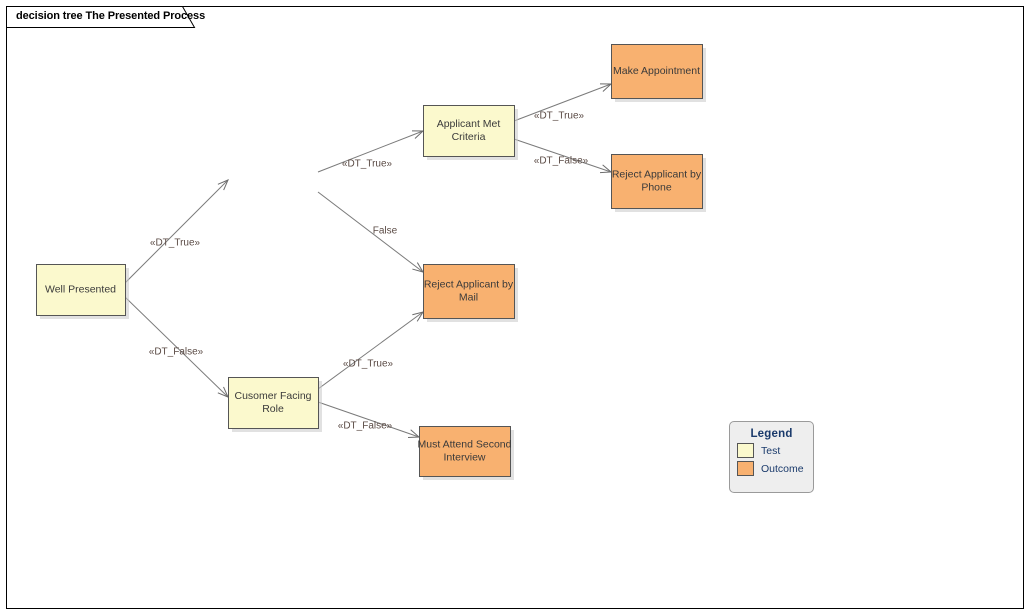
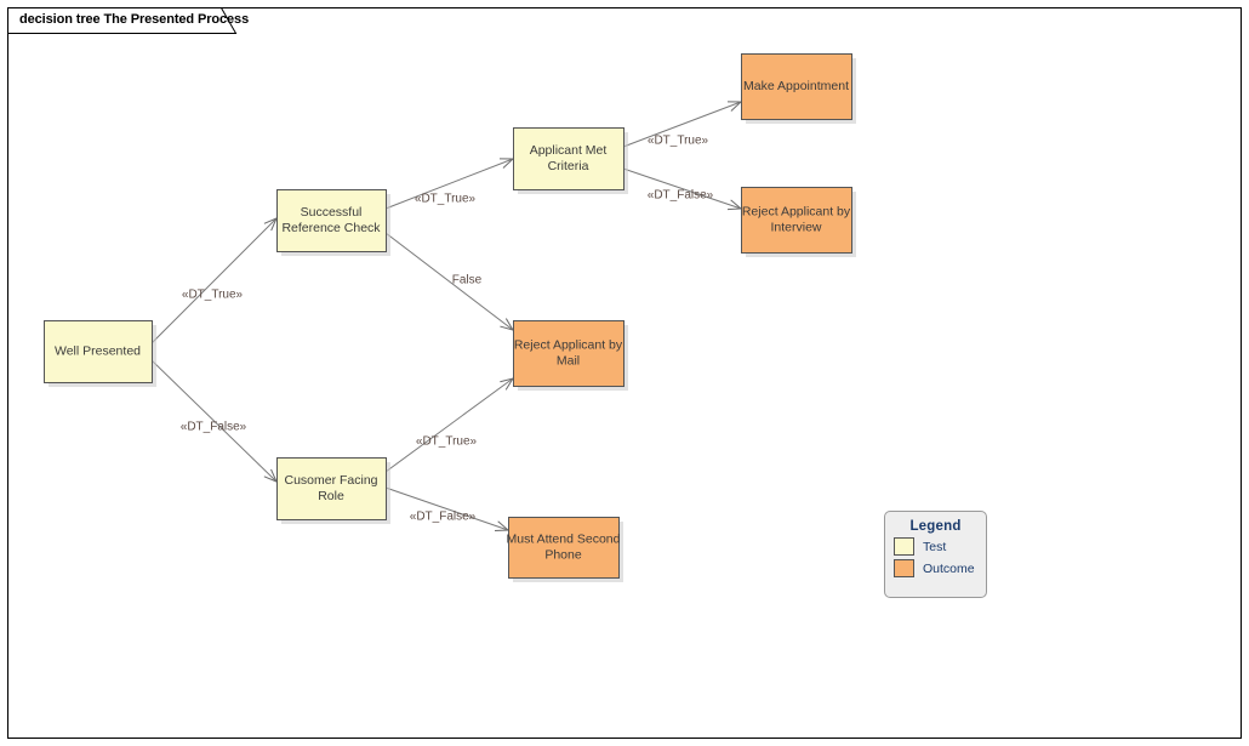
  decision tree The Presented Process
  Well Presented
+ Successful
+ Reference Check
  Applicant Met
  Criteria
  Cusomer Facing
  Role
  Make Appointment
  Reject Applicant by
- Phone
+ Interview
  Reject Applicant by
  Mail
  Must Attend Second
- Interview
+ Phone
  «DT_True»
  «DT_False»
  «DT_True»
  False
  «DT_True»
  «DT_False»
  «DT_True»
  «DT_False»
  Legend
  Test
  Outcome
